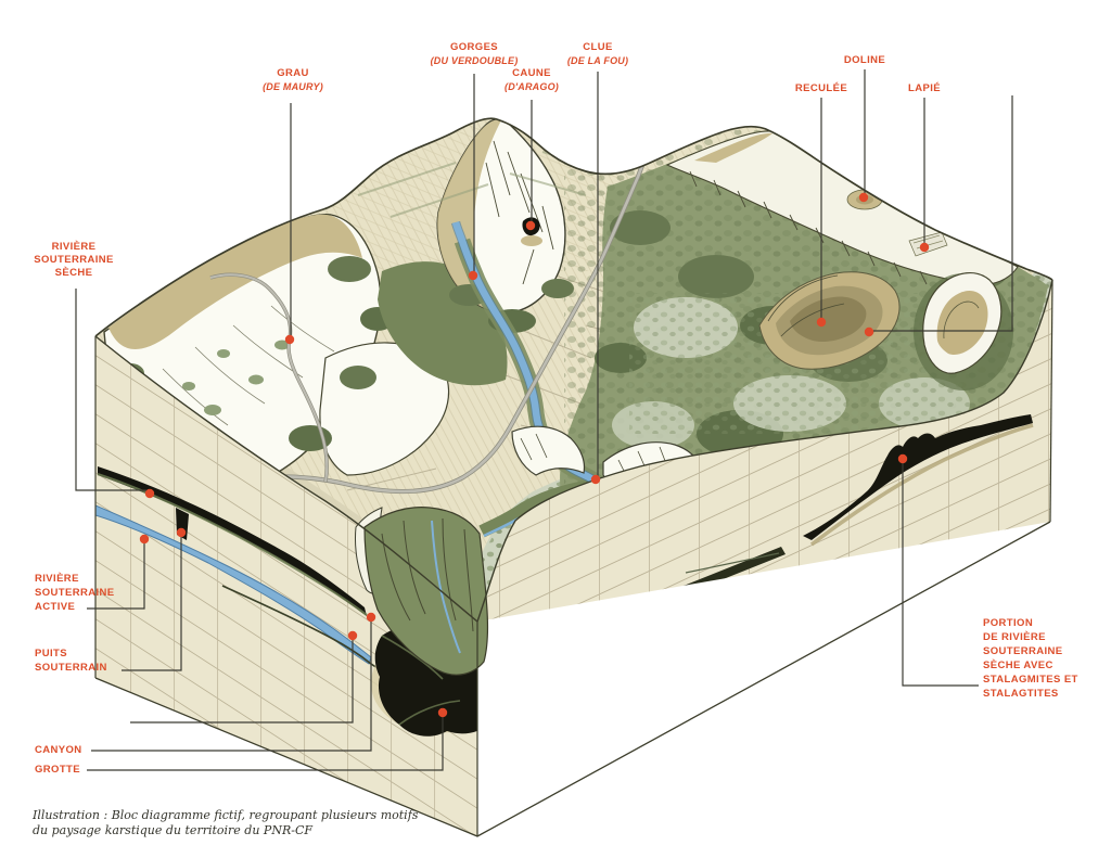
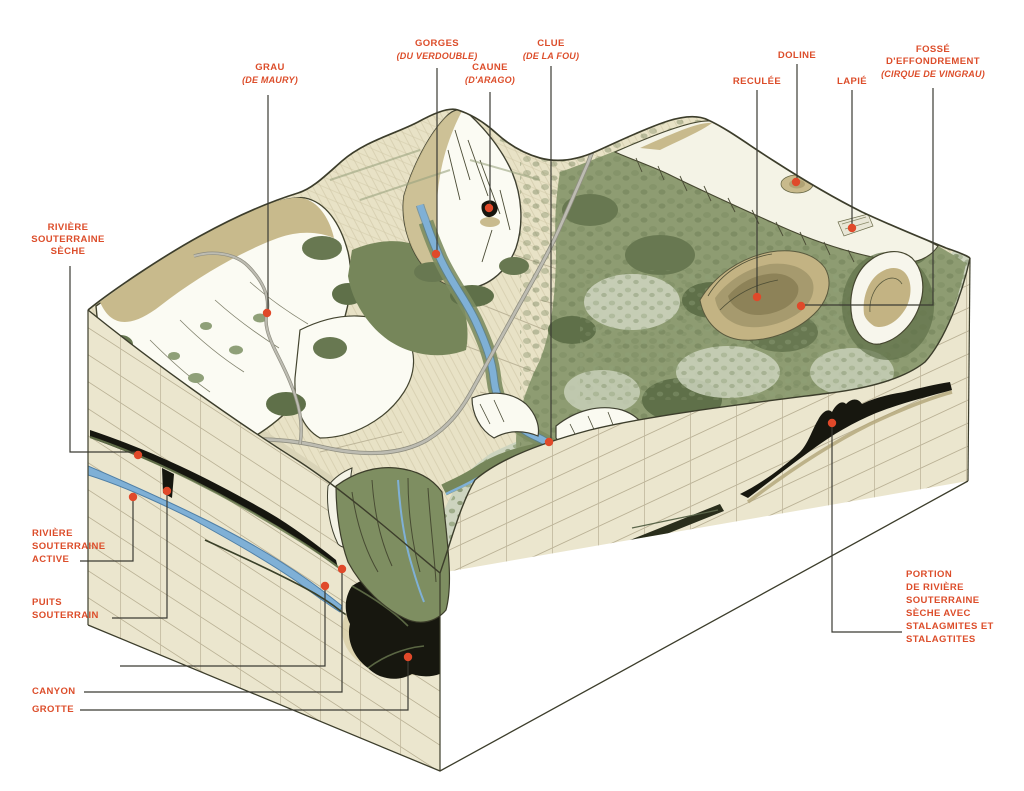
  GRAU
  (DE MAURY)
  GORGES
  (DU VERDOUBLE)
  CAUNE
  (D'ARAGO)
  CLUE
  (DE LA FOU)
  RECULÉE
  DOLINE
  LAPIÉ
+ FOSSÉ
+ D'EFFONDREMENT
+ (CIRQUE DE VINGRAU)
  RIVIÈRE
  SOUTERRAINE
  SÈCHE
  RIVIÈRE
  SOUTERRAINE
  ACTIVE
  PUITS
  SOUTERRAIN
  CANYON
  GROTTE
  PORTION
  DE RIVIÈRE
  SOUTERRAINE
  SÈCHE AVEC
  STALAGMITES ET
  STALAGTITES
- Illustration : Bloc diagramme fictif, regroupant plusieurs motifs
- du paysage karstique du territoire du PNR-CF
